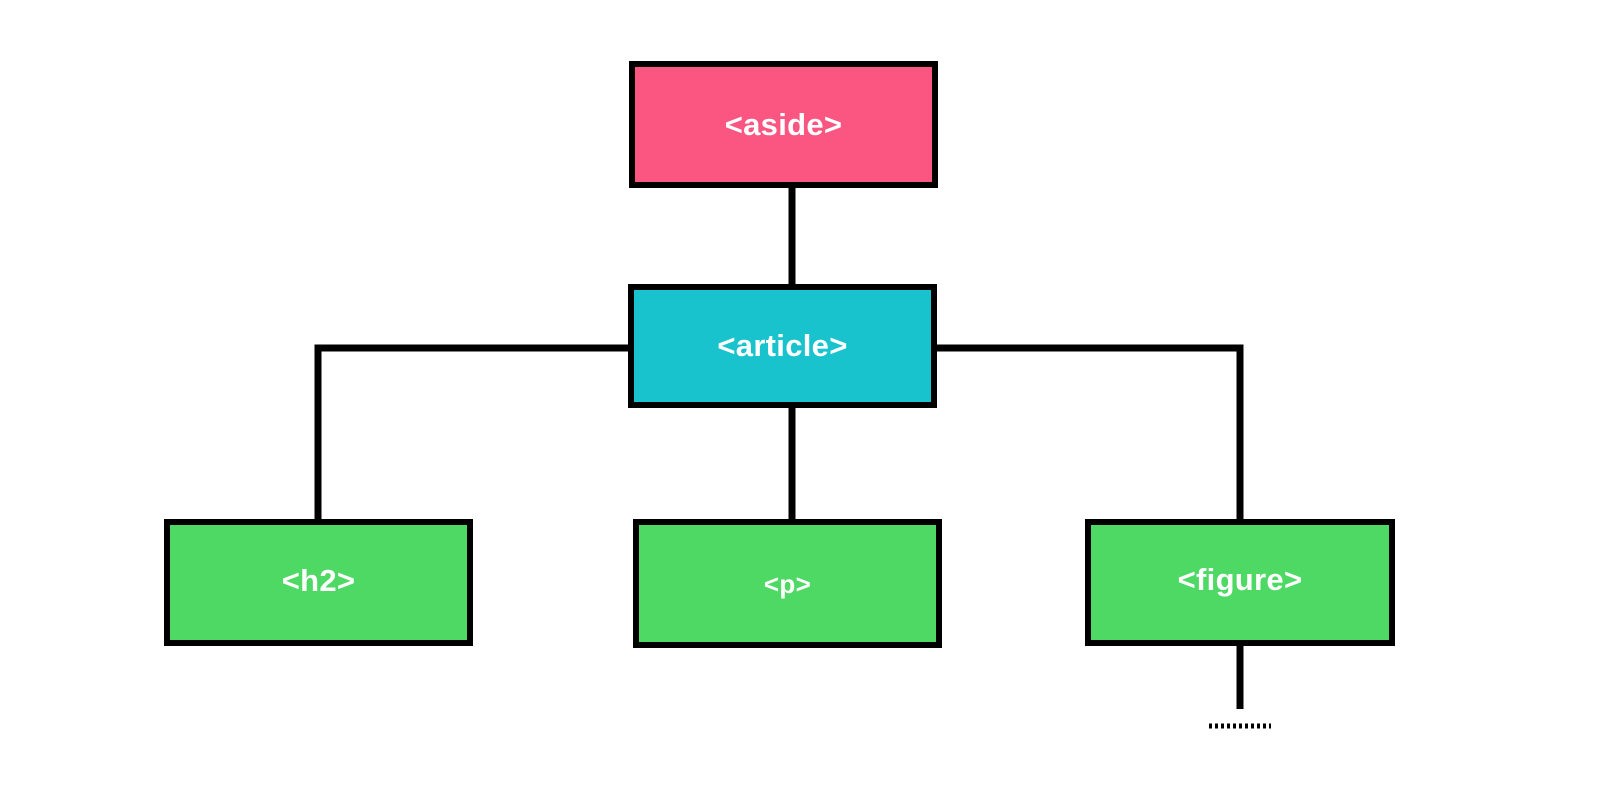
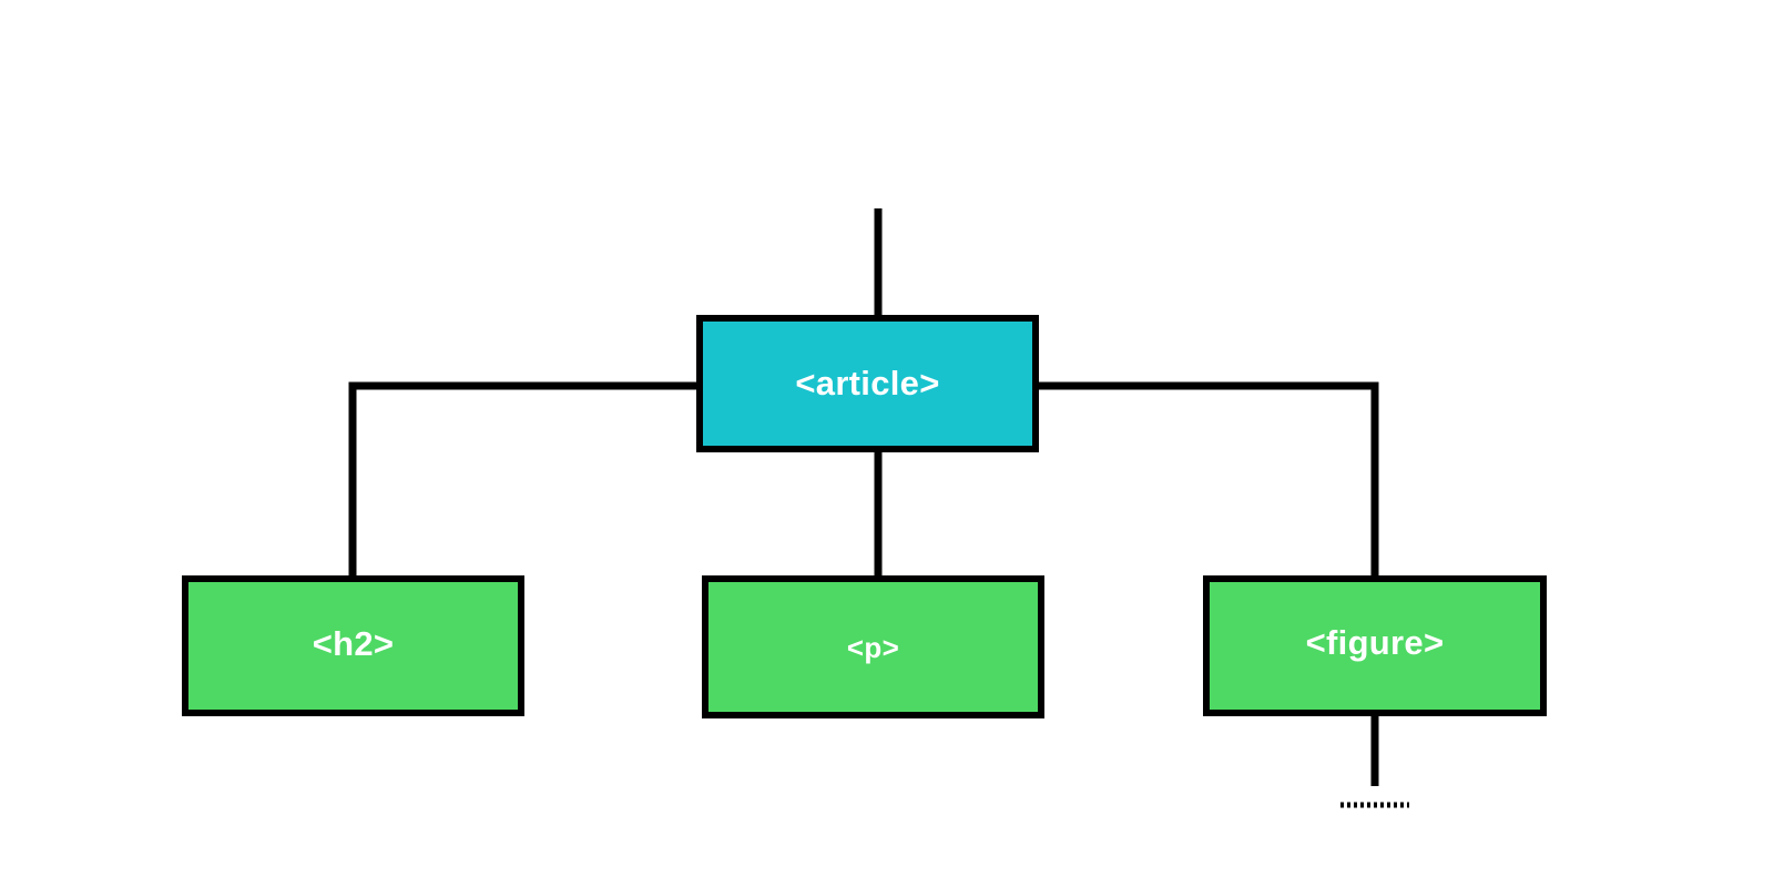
- <aside>
  <article>
  <h2>
  <p>
  <figure>
